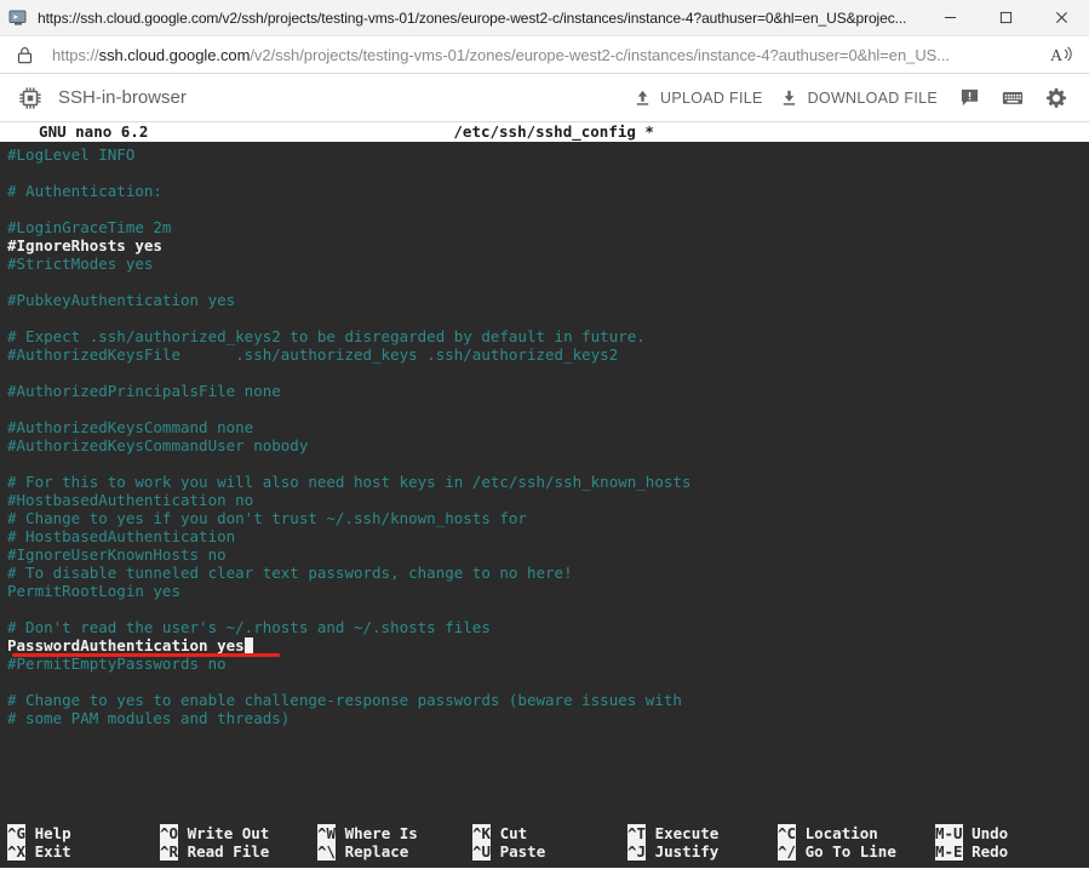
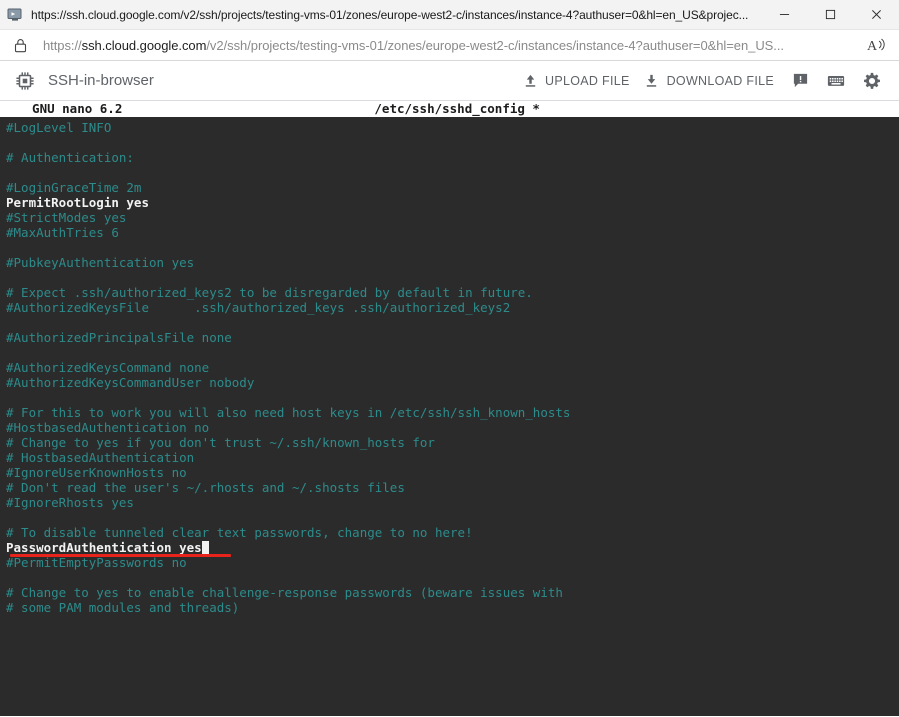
  https://ssh.cloud.google.com/v2/ssh/projects/testing-vms-01/zones/europe-west2-c/instances/instance-4?authuser=0&hl=en_US&projec...
  https://ssh.cloud.google.com/v2/ssh/projects/testing-vms-01/zones/europe-west2-c/instances/instance-4?authuser=0&hl=en_US...
  A
  SSH-in-browser
  UPLOAD FILE
  DOWNLOAD FILE
  GNU nano 6.2
  /etc/ssh/sshd_config *
  #LogLevel INFO
  # Authentication:
  #LoginGraceTime 2m
- #IgnoreRhosts yes
+ PermitRootLogin yes
  #StrictModes yes
+ #MaxAuthTries 6
  #PubkeyAuthentication yes
  # Expect .ssh/authorized_keys2 to be disregarded by default in future.
  #AuthorizedKeysFile .ssh/authorized_keys .ssh/authorized_keys2
  #AuthorizedPrincipalsFile none
  #AuthorizedKeysCommand none
  #AuthorizedKeysCommandUser nobody
  # For this to work you will also need host keys in /etc/ssh/ssh_known_hosts
  #HostbasedAuthentication no
  # Change to yes if you don't trust ~/.ssh/known_hosts for
  # HostbasedAuthentication
  #IgnoreUserKnownHosts no
- # To disable tunneled clear text passwords, change to no here!
+ # Don't read the user's ~/.rhosts and ~/.shosts files
- PermitRootLogin yes
+ #IgnoreRhosts yes
- # Don't read the user's ~/.rhosts and ~/.shosts files
+ # To disable tunneled clear text passwords, change to no here!
  PasswordAuthentication yes
  #PermitEmptyPasswords no
  # Change to yes to enable challenge-response passwords (beware issues with
  # some PAM modules and threads)
- ^G
- Help
- ^O
- Write Out
- ^W
- Where Is
- ^K
- Cut
- ^T
- Execute
- ^C
- Location
- M-U
- Undo
- ^X
- Exit
- ^R
- Read File
- ^\
- Replace
- ^U
- Paste
- ^J
- Justify
- ^/
- Go To Line
- M-E
- Redo
